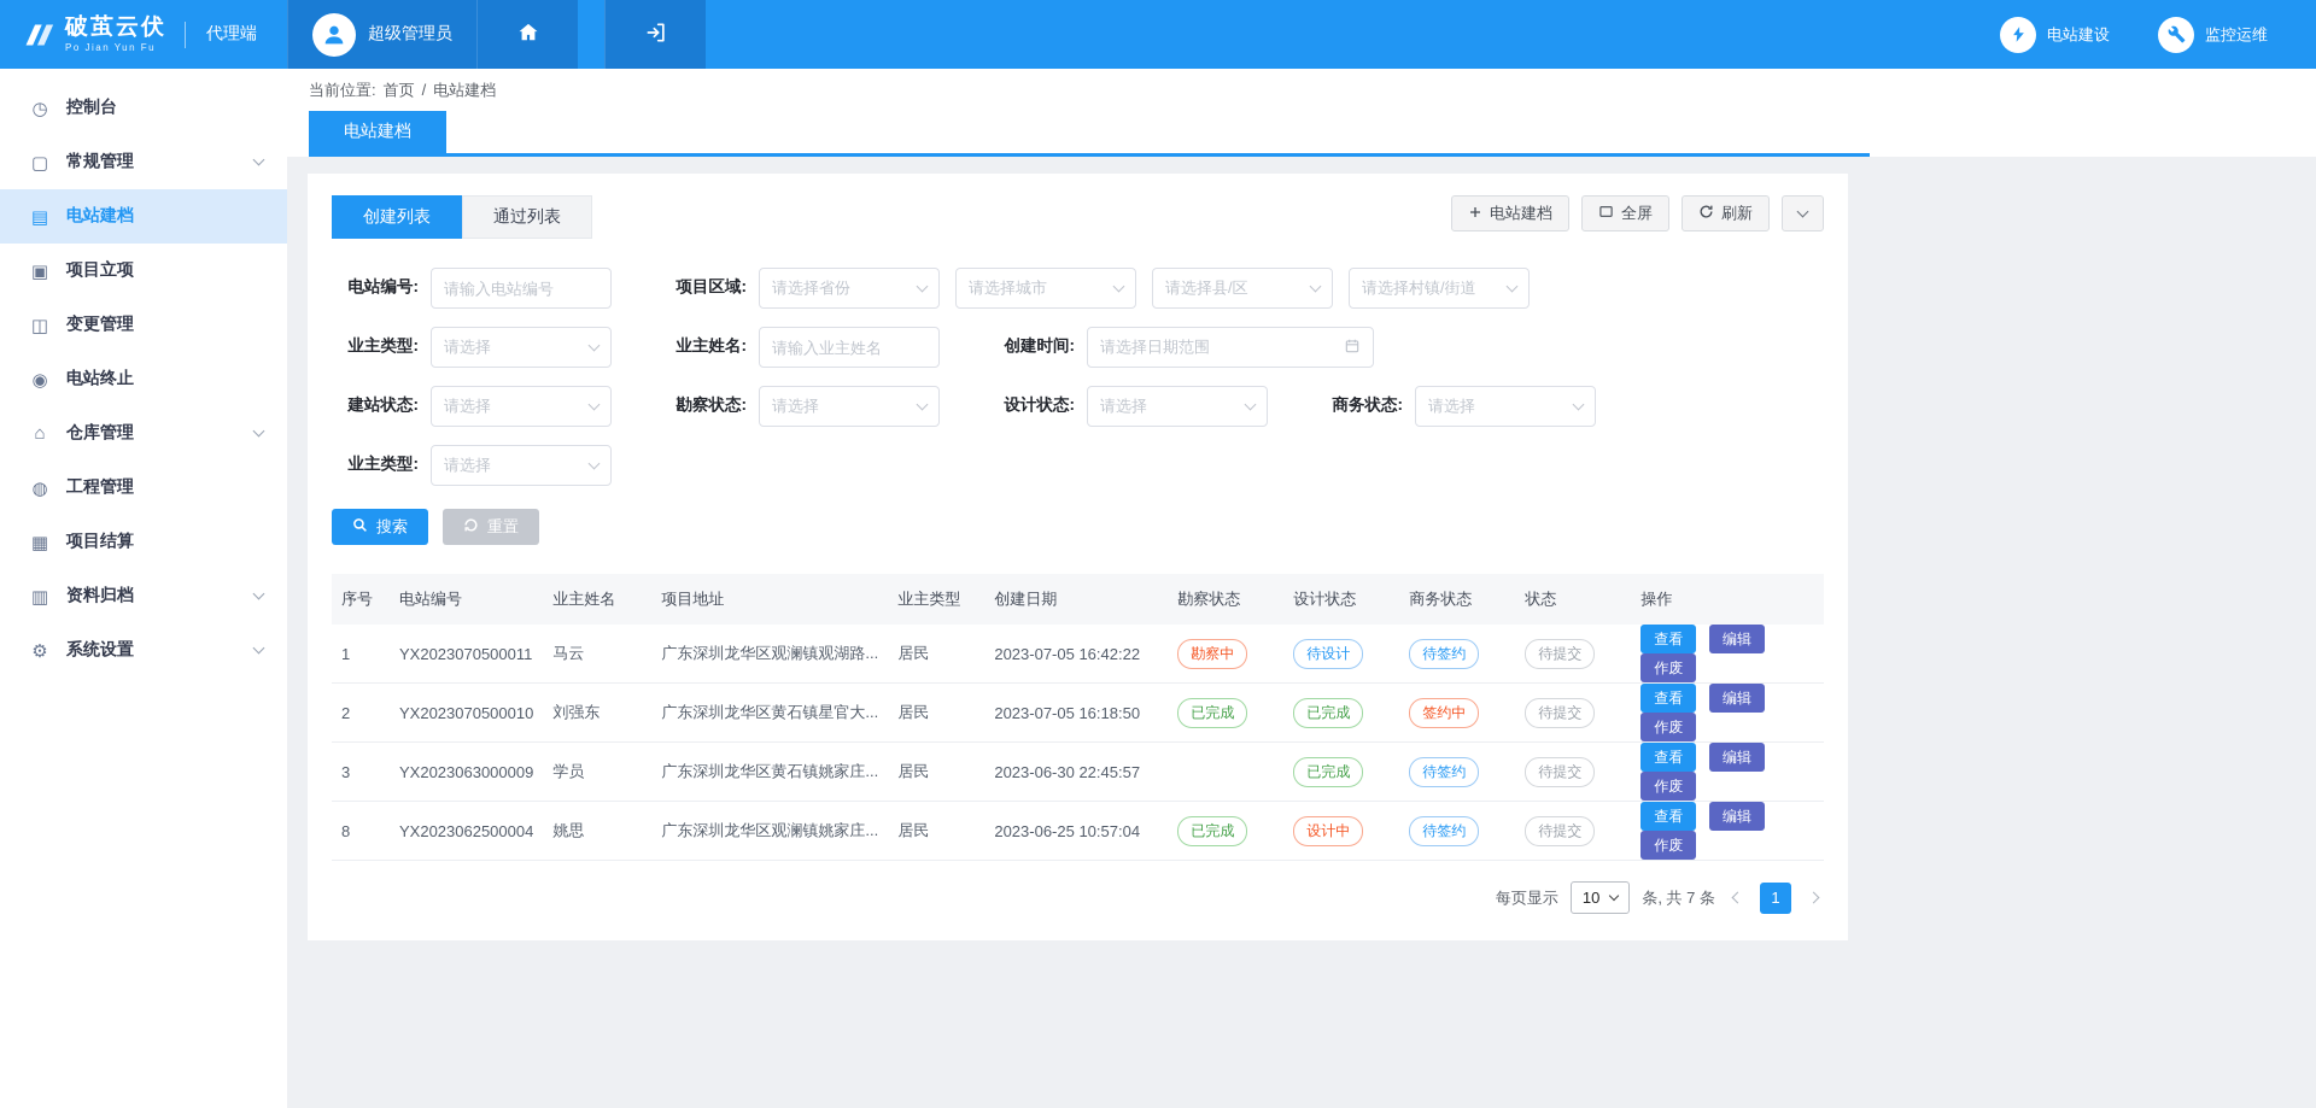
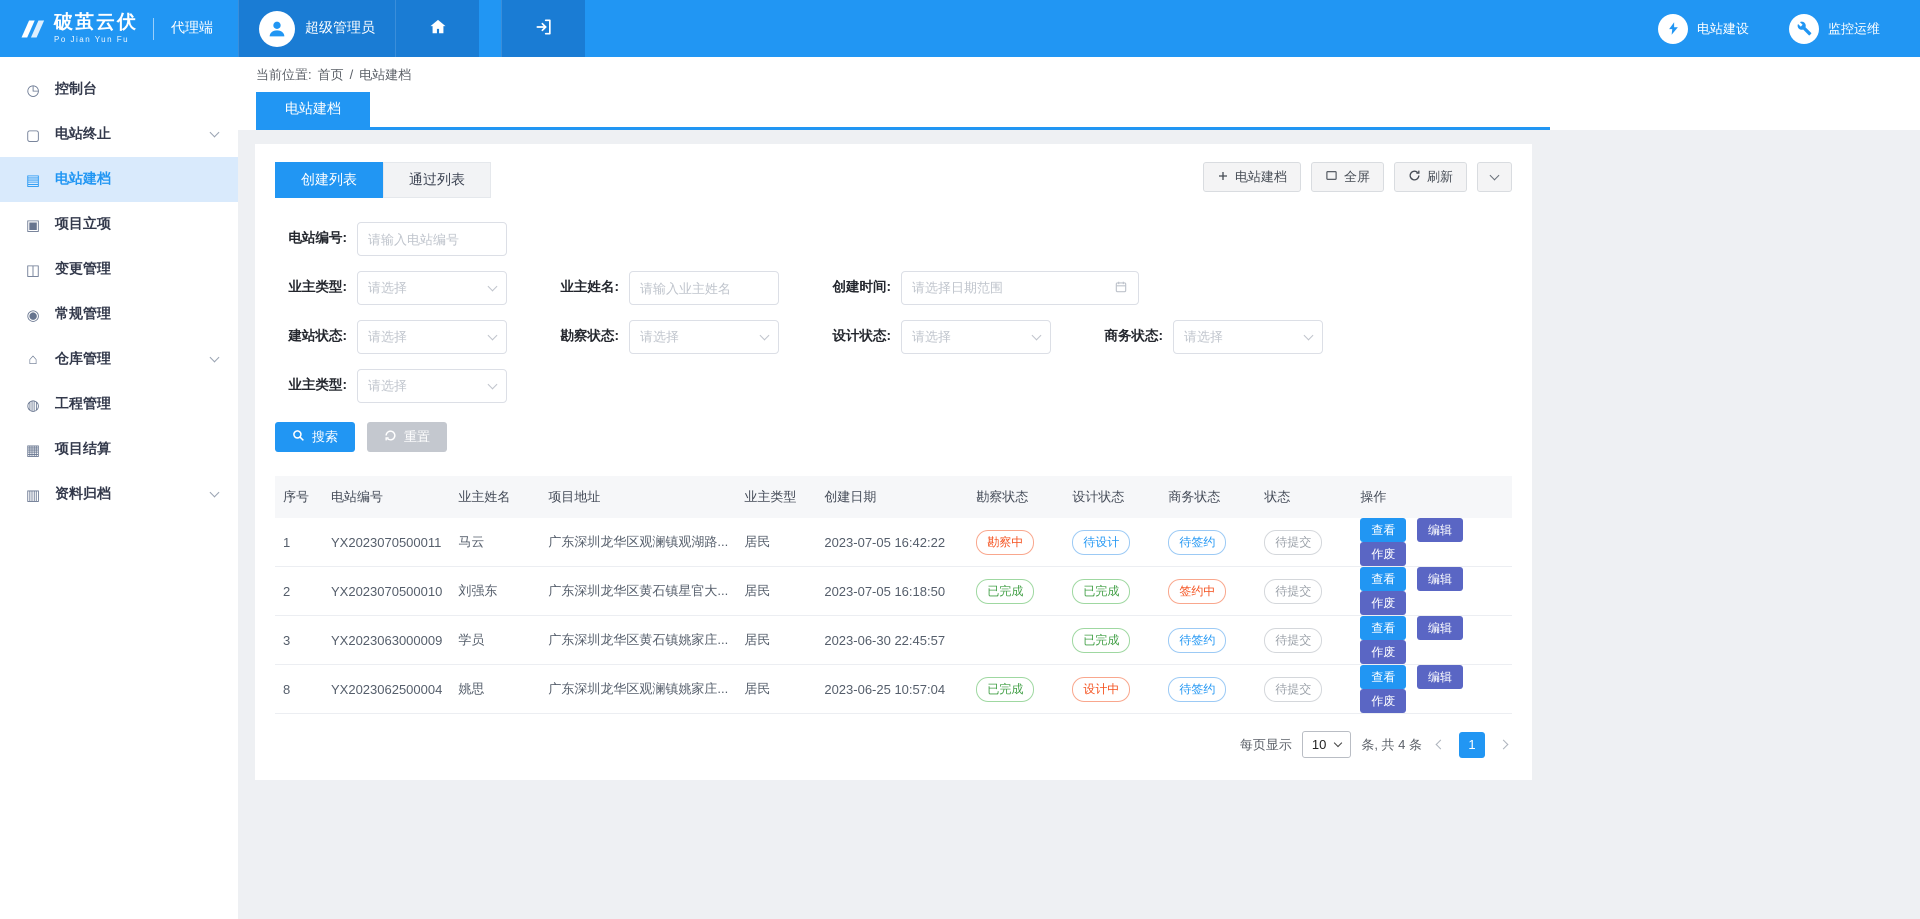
  破茧云伏
  Po Jian Yun Fu
  代理端
  超级管理员
  电站建设
  监控运维
  ◷
  控制台
  ▢
- 常规管理
+ 电站终止
  ▤
  电站建档
  ▣
  项目立项
  ◫
  变更管理
  ◉
- 电站终止
+ 常规管理
  ⌂
  仓库管理
  ◍
  工程管理
  ▦
  项目结算
  ▥
  资料归档
- ⚙
- 系统设置
  当前位置:
  首页
  /
  电站建档
  电站建档
  创建列表
  通过列表
  电站建档
  全屏
  刷新
  电站编号:
  请输入电站编号
- 项目区域:
- 请选择省份
- 请选择城市
- 请选择县/区
- 请选择村镇/街道
  业主类型:
  请选择
  业主姓名:
  请输入业主姓名
  创建时间:
  请选择日期范围
  建站状态:
  请选择
  勘察状态:
  请选择
  设计状态:
  请选择
  商务状态:
  请选择
  业主类型:
  请选择
  搜索
  重置
  序号	电站编号	业主姓名	项目地址	业主类型	创建日期	勘察状态	设计状态	商务状态	状态	操作
  1	YX2023070500011	马云	广东深圳龙华区观澜镇观湖路...	居民	2023-07-05 16:42:22	勘察中	待设计	待签约	待提交	查看 编辑 作废
  2	YX2023070500010	刘强东	广东深圳龙华区黄石镇星官大...	居民	2023-07-05 16:18:50	已完成	已完成	签约中	待提交	查看 编辑 作废
  3	YX2023063000009	学员	广东深圳龙华区黄石镇姚家庄...	居民	2023-06-30 22:45:57		已完成	待签约	待提交	查看 编辑 作废
  8	YX2023062500004	姚思	广东深圳龙华区观澜镇姚家庄...	居民	2023-06-25 10:57:04	已完成	设计中	待签约	待提交	查看 编辑 作废
  每页显示
  10
- 条, 共 7 条
+ 条, 共 4 条
  1
